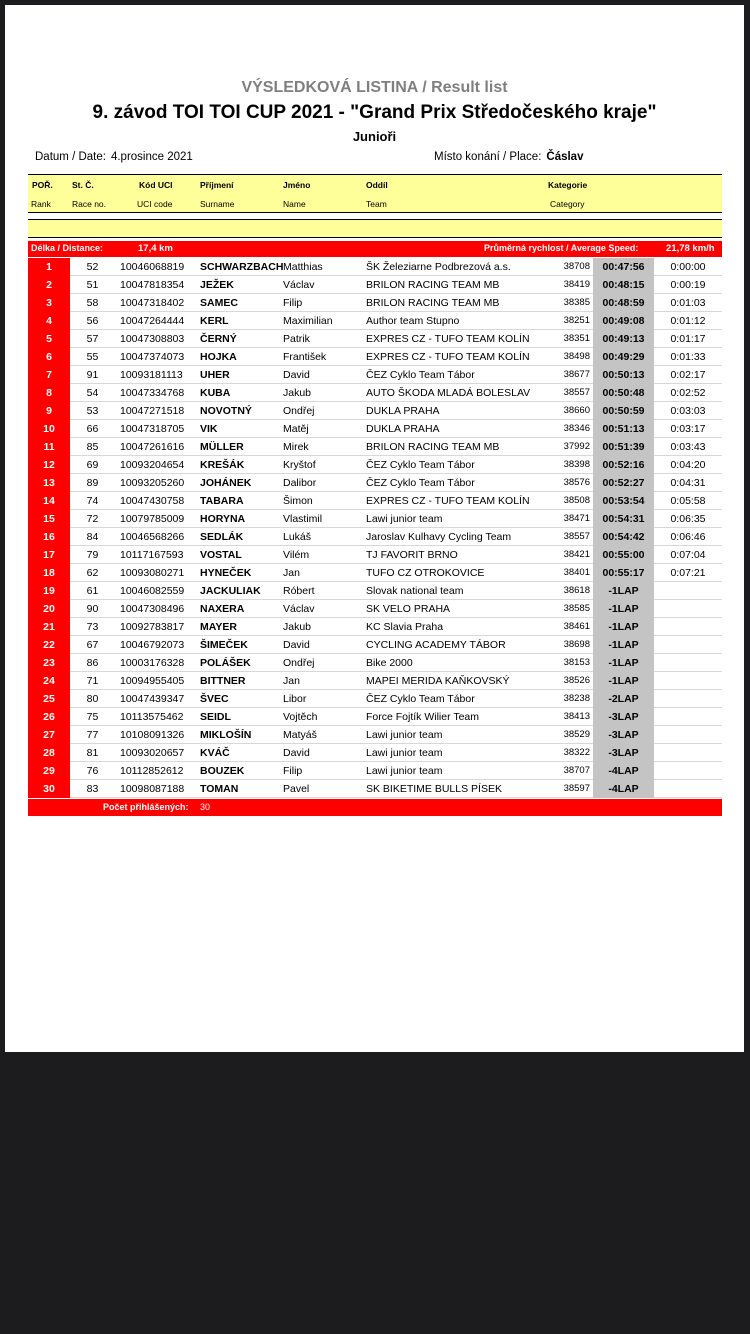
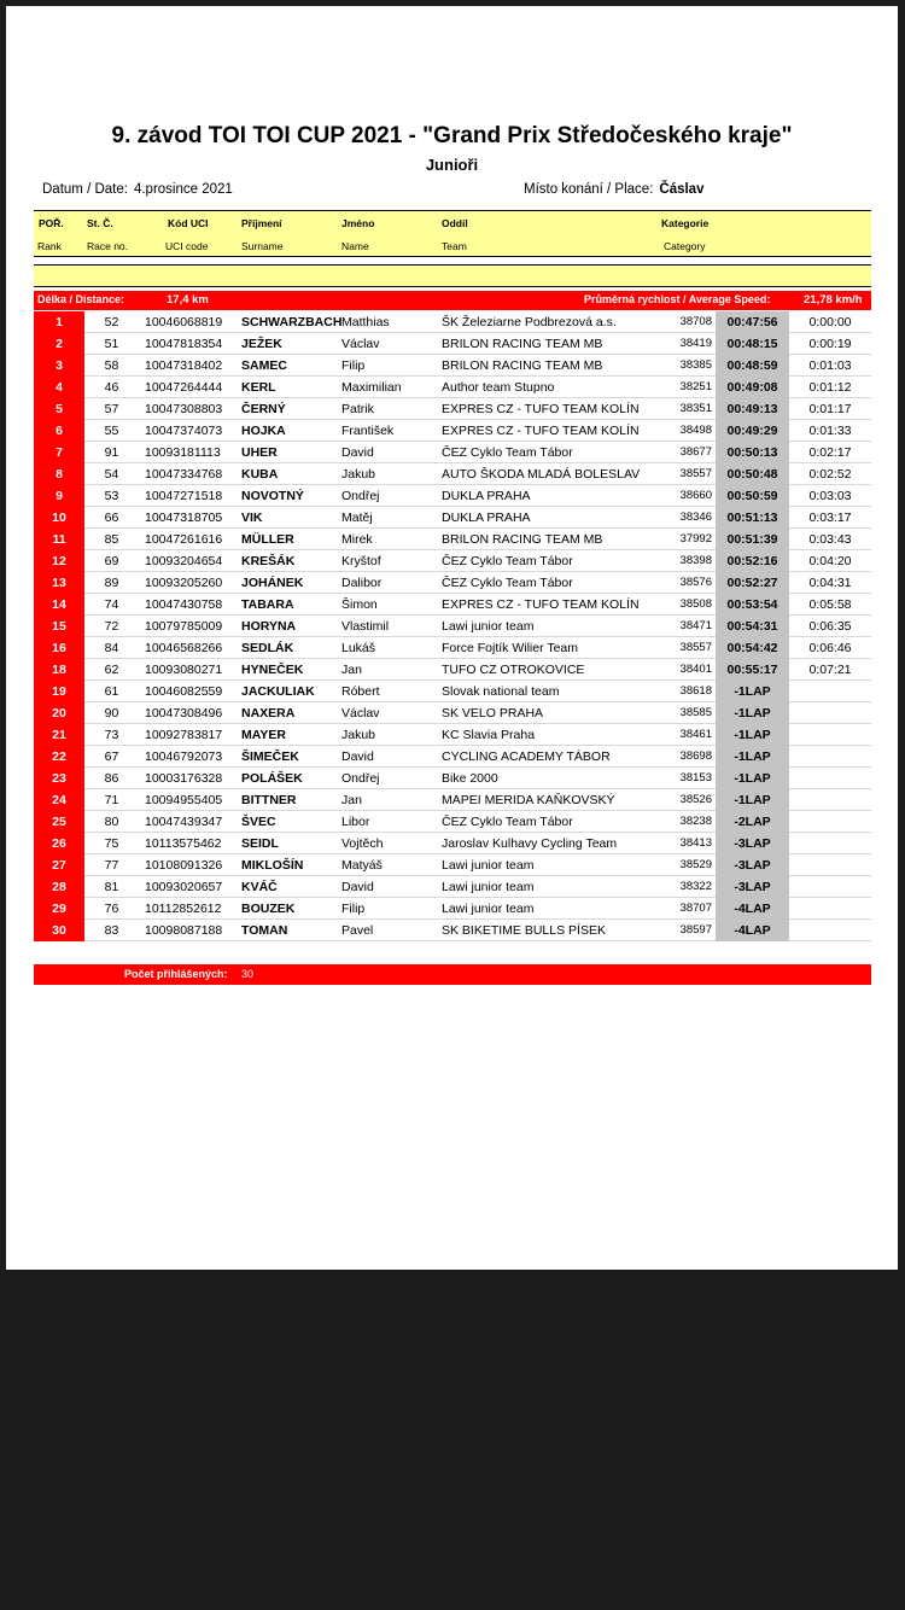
- VÝSLEDKOVÁ LISTINA / Result list
  9. závod TOI TOI CUP 2021 - "Grand Prix Středočeského kraje"
  Junioři
  Datum / Date: 4.prosince 2021
  Místo konání / Place: Čáslav
  POŘ.
  Rank
  St. Č.
  Race no.
  Kód UCI
  UCI code
  Příjmení
  Surname
  Jméno
  Name
  Oddíl
  Team
  Kategorie
  Category
  Délka / Distance:
  17,4 km
  Průměrná rychlost / Average Speed:
  21,78 km/h
  1
  52
  10046068819
  SCHWARZBACH
  Matthias
  ŠK Železiarne Podbrezová a.s.
  38708
  00:47:56
  0:00:00
  2
  51
  10047818354
  JEŽEK
  Václav
  BRILON RACING TEAM MB
  38419
  00:48:15
  0:00:19
  3
  58
  10047318402
  SAMEC
  Filip
  BRILON RACING TEAM MB
  38385
  00:48:59
  0:01:03
  4
- 56
+ 46
  10047264444
  KERL
  Maximilian
  Author team Stupno
  38251
  00:49:08
  0:01:12
  5
  57
  10047308803
  ČERNÝ
  Patrik
  EXPRES CZ - TUFO TEAM KOLÍN
  38351
  00:49:13
  0:01:17
  6
  55
  10047374073
  HOJKA
  František
  EXPRES CZ - TUFO TEAM KOLÍN
  38498
  00:49:29
  0:01:33
  7
  91
  10093181113
  UHER
  David
  ČEZ Cyklo Team Tábor
  38677
  00:50:13
  0:02:17
  8
  54
  10047334768
  KUBA
  Jakub
  AUTO ŠKODA MLADÁ BOLESLAV
  38557
  00:50:48
  0:02:52
  9
  53
  10047271518
  NOVOTNÝ
  Ondřej
  DUKLA PRAHA
  38660
  00:50:59
  0:03:03
  10
  66
  10047318705
  VIK
  Matěj
  DUKLA PRAHA
  38346
  00:51:13
  0:03:17
  11
  85
  10047261616
  MÜLLER
  Mirek
  BRILON RACING TEAM MB
  37992
  00:51:39
  0:03:43
  12
  69
  10093204654
  KREŠÁK
  Kryštof
  ČEZ Cyklo Team Tábor
  38398
  00:52:16
  0:04:20
  13
  89
  10093205260
  JOHÁNEK
  Dalibor
  ČEZ Cyklo Team Tábor
  38576
  00:52:27
  0:04:31
  14
  74
  10047430758
  TABARA
  Šimon
  EXPRES CZ - TUFO TEAM KOLÍN
  38508
  00:53:54
  0:05:58
  15
  72
  10079785009
  HORYNA
  Vlastimil
  Lawi junior team
  38471
  00:54:31
  0:06:35
  16
  84
  10046568266
  SEDLÁK
  Lukáš
- Jaroslav Kulhavy Cycling Team
+ Force Fojtík Wilier Team
  38557
  00:54:42
  0:06:46
- 17
- 79
- 10117167593
- VOSTAL
- Vilém
- TJ FAVORIT BRNO
- 38421
- 00:55:00
- 0:07:04
  18
  62
  10093080271
  HYNEČEK
  Jan
  TUFO CZ OTROKOVICE
  38401
  00:55:17
  0:07:21
  19
  61
  10046082559
  JACKULIAK
  Róbert
  Slovak national team
  38618
  -1LAP
  20
  90
  10047308496
  NAXERA
  Václav
  SK VELO PRAHA
  38585
  -1LAP
  21
  73
  10092783817
  MAYER
  Jakub
  KC Slavia Praha
  38461
  -1LAP
  22
  67
  10046792073
  ŠIMEČEK
  David
  CYCLING ACADEMY TÁBOR
  38698
  -1LAP
  23
  86
  10003176328
  POLÁŠEK
  Ondřej
  Bike 2000
  38153
  -1LAP
  24
  71
  10094955405
  BITTNER
  Jan
  MAPEI MERIDA KAŇKOVSKÝ
  38526
  -1LAP
  25
  80
  10047439347
  ŠVEC
  Libor
  ČEZ Cyklo Team Tábor
  38238
  -2LAP
  26
  75
  10113575462
  SEIDL
  Vojtěch
- Force Fojtík Wilier Team
+ Jaroslav Kulhavy Cycling Team
  38413
  -3LAP
  27
  77
  10108091326
  MIKLOŠÍN
  Matyáš
  Lawi junior team
  38529
  -3LAP
  28
  81
  10093020657
  KVÁČ
  David
  Lawi junior team
  38322
  -3LAP
  29
  76
  10112852612
  BOUZEK
  Filip
  Lawi junior team
  38707
  -4LAP
  30
  83
  10098087188
  TOMAN
  Pavel
  SK BIKETIME BULLS PÍSEK
  38597
  -4LAP
  Počet přihlášených:
  30
